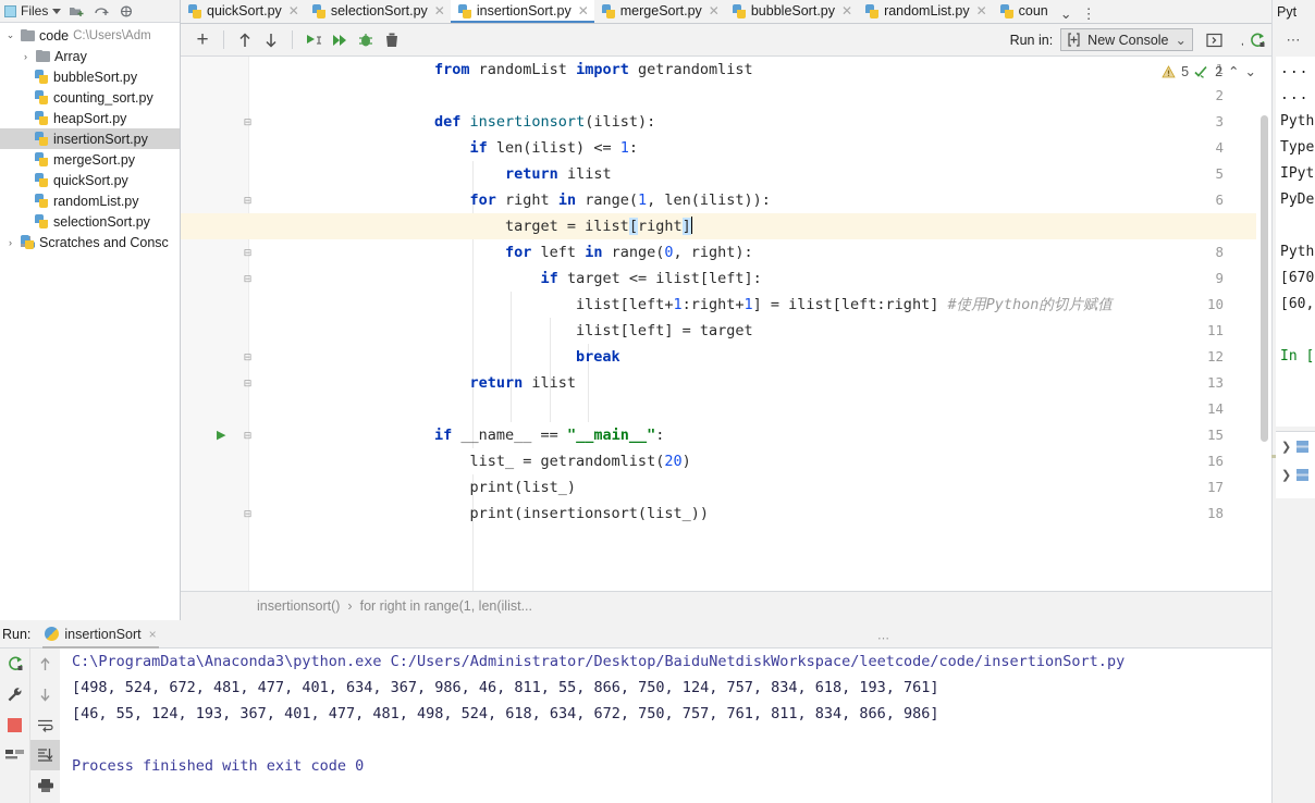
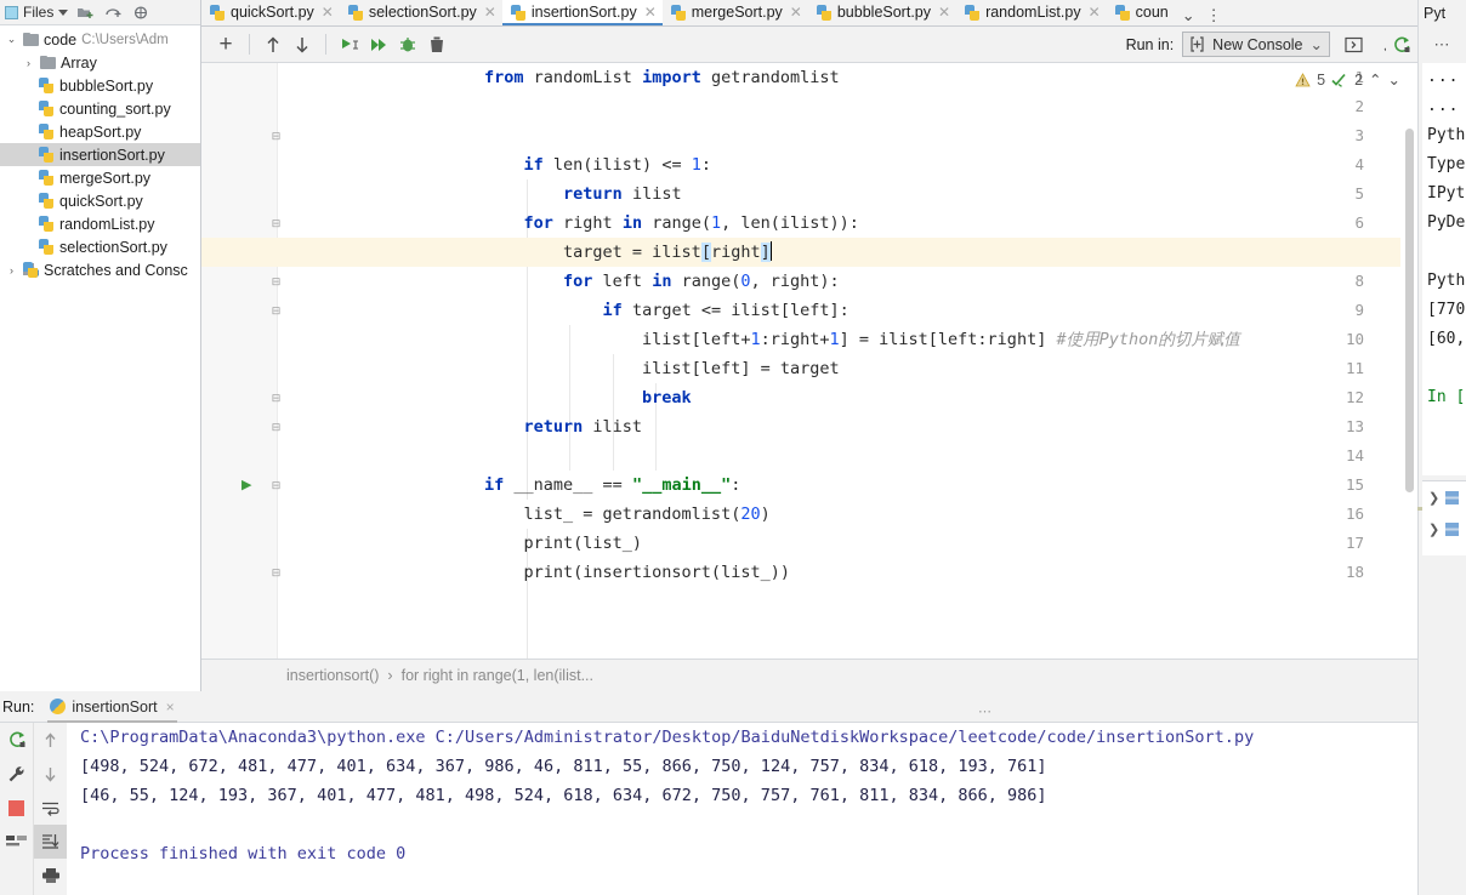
  Files
  ⌄
  code
  C:\Users\Adm
  ›
  Array
  bubbleSort.py
  counting_sort.py
  heapSort.py
  insertionSort.py
  mergeSort.py
  quickSort.py
  randomList.py
  selectionSort.py
  ›
  Scratches and Consc
  quickSort.py
  ✕
  selectionSort.py
  ✕
  insertionSort.py
  ✕
  mergeSort.py
  ✕
  bubbleSort.py
  ✕
  randomList.py
  ✕
  coun
  ⌄
  ⋮
  +
  Run in:
  New Console
  ⌄
  1
  2
  3
  4
  5
  6
  8
  9
  10
  11
  12
  13
  14
  15
  16
  17
  18
  ⊟
  ⊟
  ⊟
  ⊟
  ⊟
  ⊟
  ⊟
  ⊟
  ▶
  from randomList import getrandomlist
- def insertionsort(ilist):
  if len(ilist) <= 1:
  return ilist
  for right in range(1, len(ilist)):
  target = ilist[right]
  for left in range(0, right):
  if target <= ilist[left]:
  ilist[left+1:right+1] = ilist[left:right] #使用Python的切片赋值
  ilist[left] = target
  break
  return ilist
  if __name__ == "__main__":
  list_ = getrandomlist(20)
  print(list_)
  print(insertionsort(list_))
  5
  2
  ⌃
  ⌄
  insertionsort()
  ›
  for right in range(1, len(ilist...
  Pyt
  ⋯
  ...
  ...
  Pyth
  Type
  IPyt
  PyDe
  Pyth
- [670
+ [770
  [60,
  In [
  ❯
  ❯
  Run:
  insertionSort
  ×
  ⋯
  C:\ProgramData\Anaconda3\python.exe C:/Users/Administrator/Desktop/BaiduNetdiskWorkspace/leetcode/code/insertionSort.py
  [498, 524, 672, 481, 477, 401, 634, 367, 986, 46, 811, 55, 866, 750, 124, 757, 834, 618, 193, 761]
  [46, 55, 124, 193, 367, 401, 477, 481, 498, 524, 618, 634, 672, 750, 757, 761, 811, 834, 866, 986]
  Process finished with exit code 0
